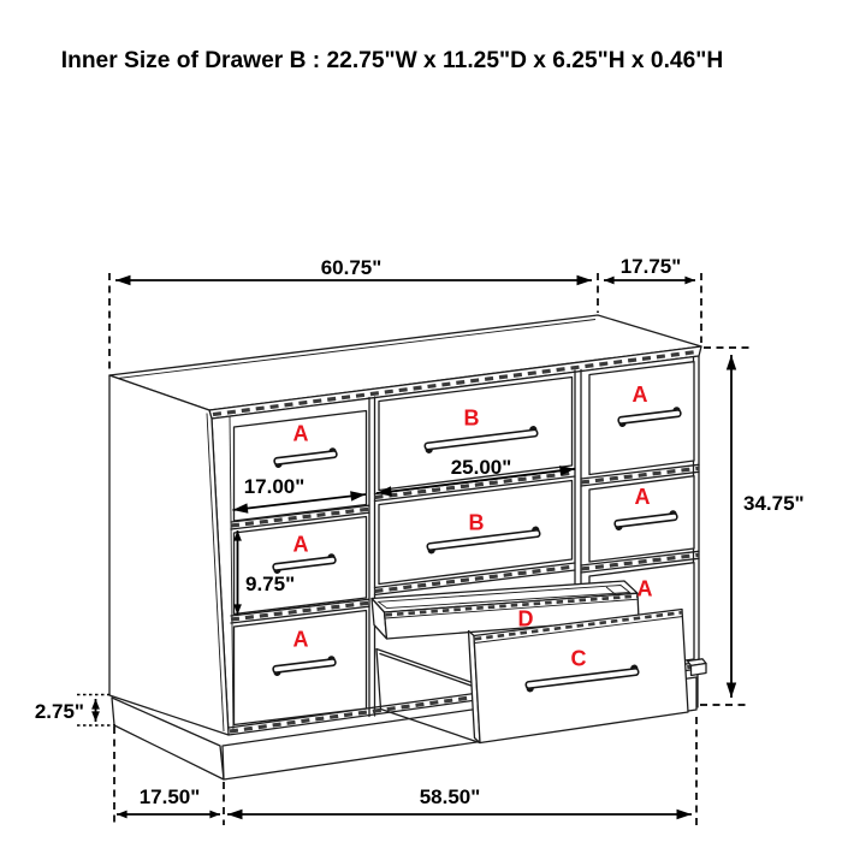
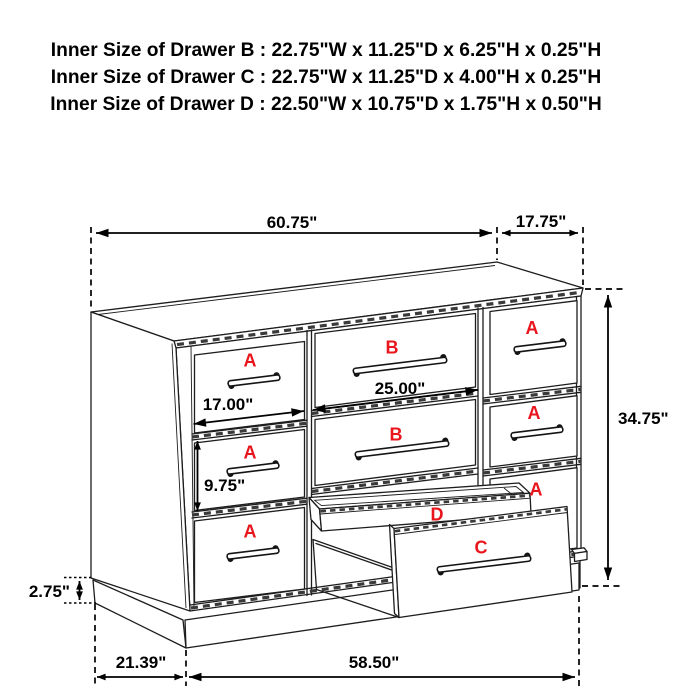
- Inner Size of Drawer B : 22.75"W x 11.25"D x 6.25"H x 0.46"H
+ Inner Size of Drawer B : 22.75"W x 11.25"D x 6.25"H x 0.25"H
+ Inner Size of Drawer C : 22.75"W x 11.25"D x 4.00"H x 0.25"H
+ Inner Size of Drawer D : 22.50"W x 10.75"D x 1.75"H x 0.50"H
  A
  A
  A
  B
  B
  A
  A
  A
  D
  C
  60.75"
  17.75"
  34.75"
  17.00"
  25.00"
  9.75"
  2.75"
- 17.50"
+ 21.39"
  58.50"
